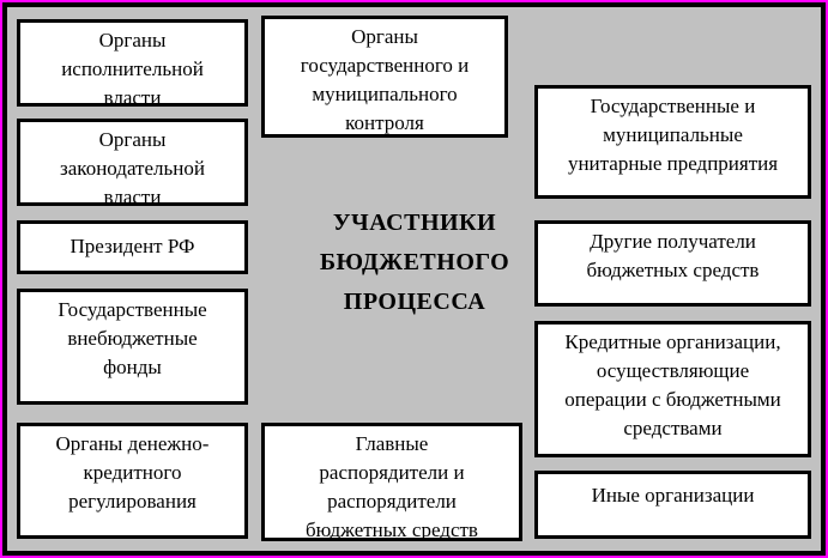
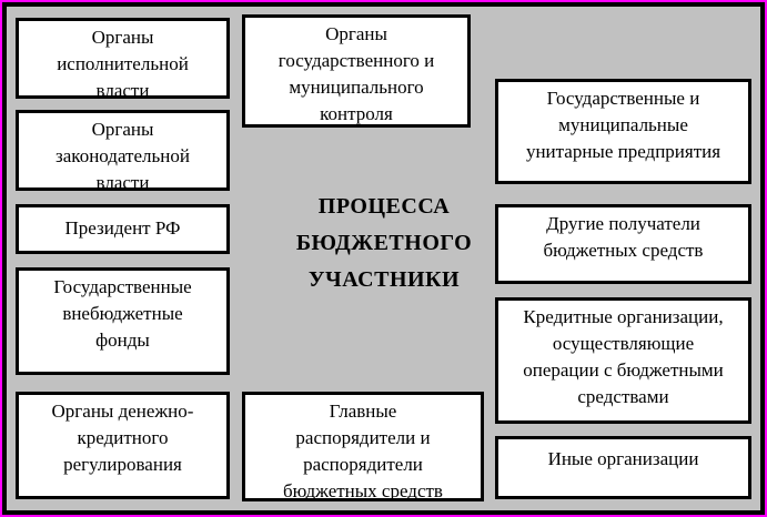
  Органы
  исполнительной
  власти
  Органы
  законодательной
  власти
  Президент РФ
  Государственные
  внебюджетные
  фонды
  Органы денежно-
  кредитного
  регулирования
  Органы
  государственного и
  муниципального
  контроля
- УЧАСТНИКИ
+ ПРОЦЕССА
  БЮДЖЕТНОГО
- ПРОЦЕССА
+ УЧАСТНИКИ
  Главные
  распорядители и
  распорядители
  бюджетных средств
  Государственные и
  муниципальные
  унитарные предприятия
  Другие получатели
  бюджетных средств
  Кредитные организации,
  осуществляющие
  операции с бюджетными
  средствами
  Иные организации
